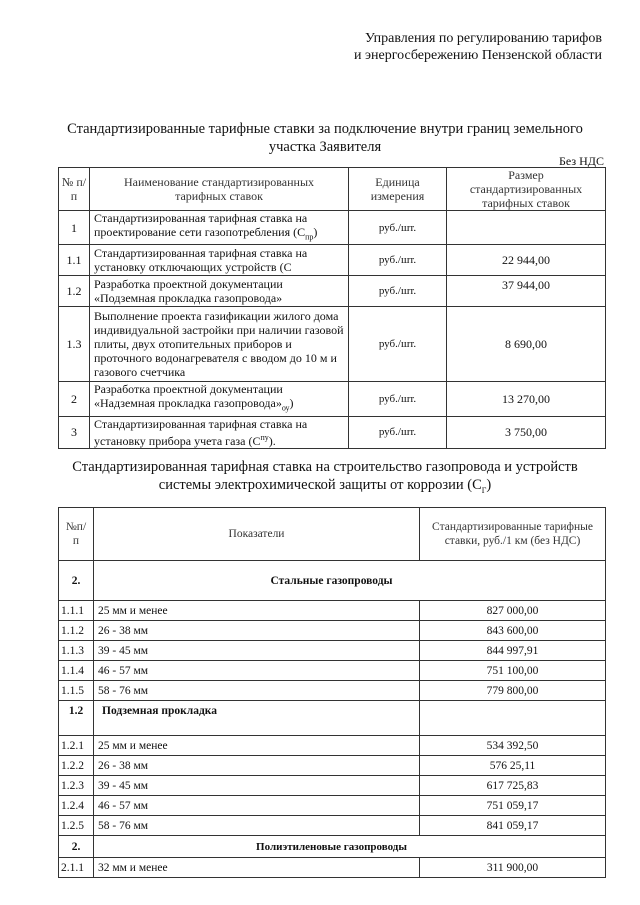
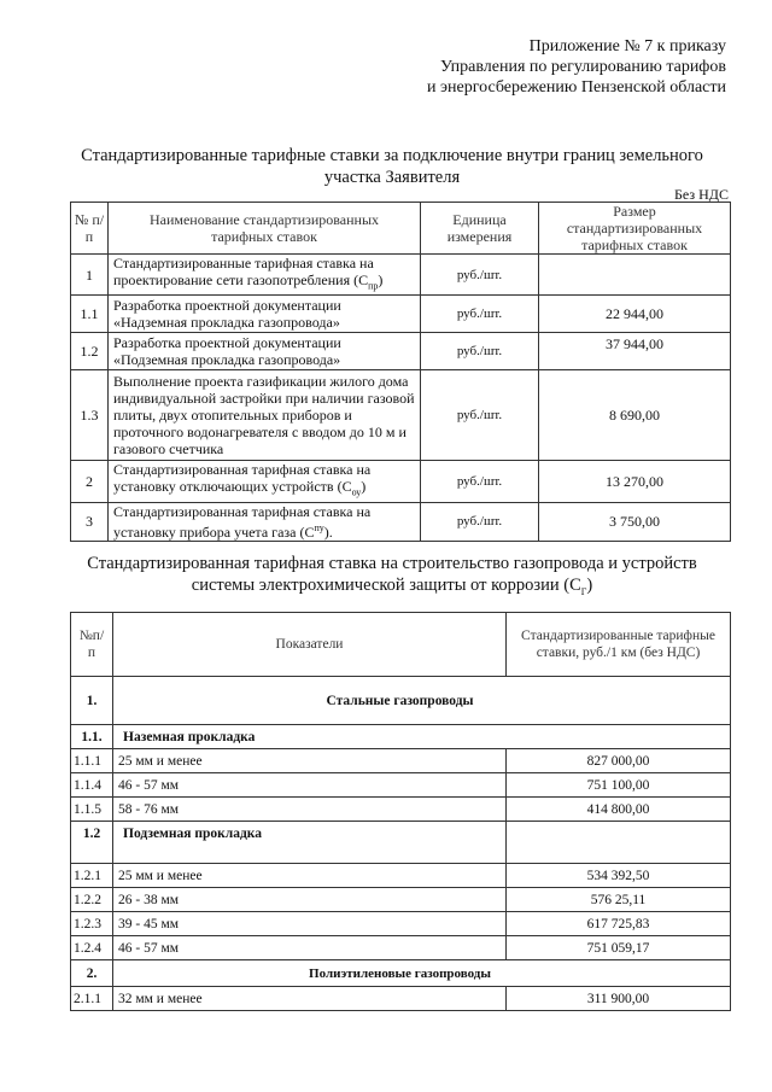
+ Приложение № 7 к приказу
  Управления по регулированию тарифов
  и энергосбережению Пензенской области
  Стандартизированные тарифные ставки за подключение внутри границ земельного
  участка Заявителя
  Без НДС
  № п/п	Наименование стандартизированных тарифных ставок	Единица измерения	Размер стандартизированных тарифных ставок
- 1	Стандартизированная тарифная ставка на проектирование сети газопотребления (Спр)	руб./шт.
+ 1	Стандартизированные тарифная ставка на проектирование сети газопотребления (Спр)	руб./шт.
- 1.1	Стандартизированная тарифная ставка на установку отключающих устройств (С	руб./шт.	22 944,00
+ 1.1	Разработка проектной документации «Надземная прокладка газопровода»	руб./шт.	22 944,00
  1.2	Разработка проектной документации «Подземная прокладка газопровода»	руб./шт.	37 944,00
  1.3	Выполнение проекта газификации жилого дома индивидуальной застройки при наличии газовой плиты, двух отопительных приборов и проточного водонагревателя с вводом до 10 м и газового счетчика	руб./шт.	8 690,00
- 2	Разработка проектной документации «Надземная прокладка газопровода»оу)	руб./шт.	13 270,00
+ 2	Стандартизированная тарифная ставка на установку отключающих устройств (Соу)	руб./шт.	13 270,00
  3	Стандартизированная тарифная ставка на установку прибора учета газа (Спу).	руб./шт.	3 750,00
  Стандартизированная тарифная ставка на строительство газопровода и устройств
  системы электрохимической защиты от коррозии (СГ)
  №п/п	Показатели	Стандартизированные тарифные ставки, руб./1 км (без НДС)
- 2.	Стальные газопроводы
+ 1.	Стальные газопроводы
+ 1.1.	Наземная прокладка
  1.1.1	25 мм и менее	827 000,00
- 1.1.2	26 - 38 мм	843 600,00
- 1.1.3	39 - 45 мм	844 997,91
  1.1.4	46 - 57 мм	751 100,00
- 1.1.5	58 - 76 мм	779 800,00
+ 1.1.5	58 - 76 мм	414 800,00
  1.2	Подземная прокладка
  1.2.1	25 мм и менее	534 392,50
  1.2.2	26 - 38 мм	576 25,11
  1.2.3	39 - 45 мм	617 725,83
  1.2.4	46 - 57 мм	751 059,17
- 1.2.5	58 - 76 мм	841 059,17
  2.	Полиэтиленовые газопроводы
  2.1.1	32 мм и менее	311 900,00
